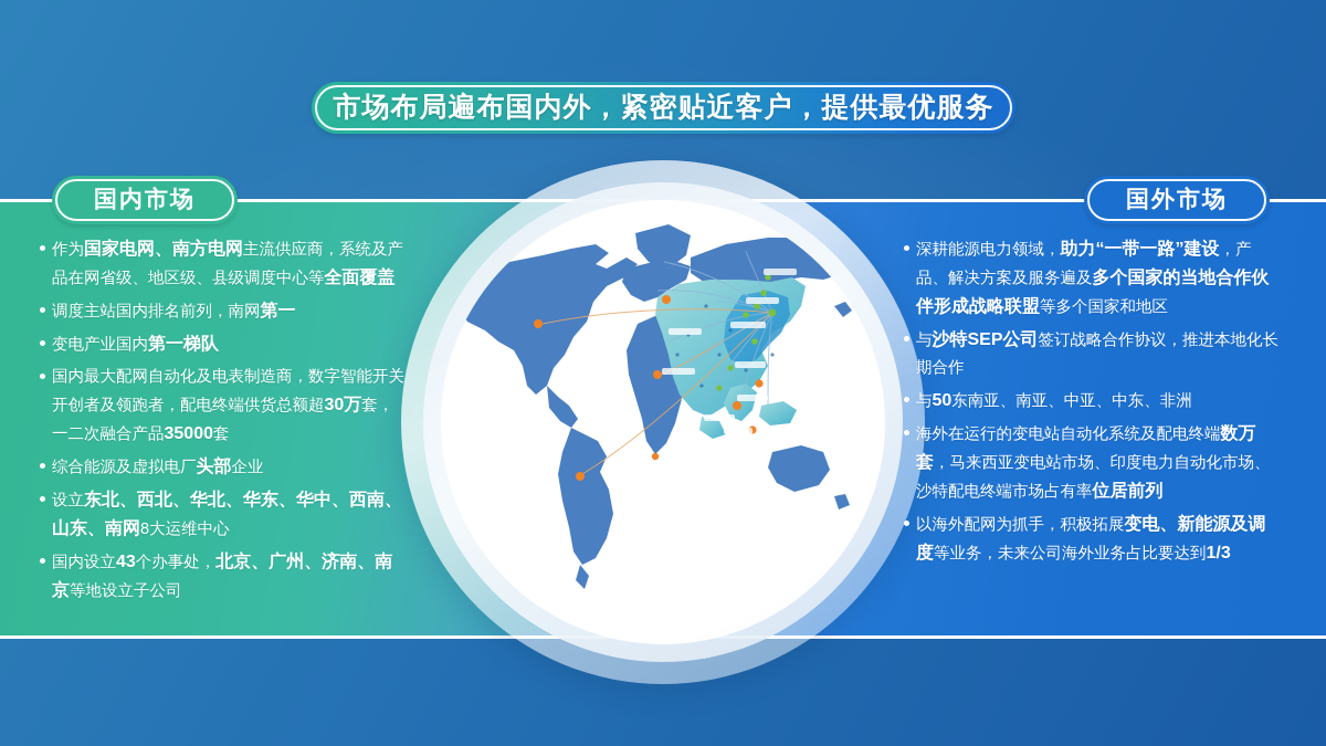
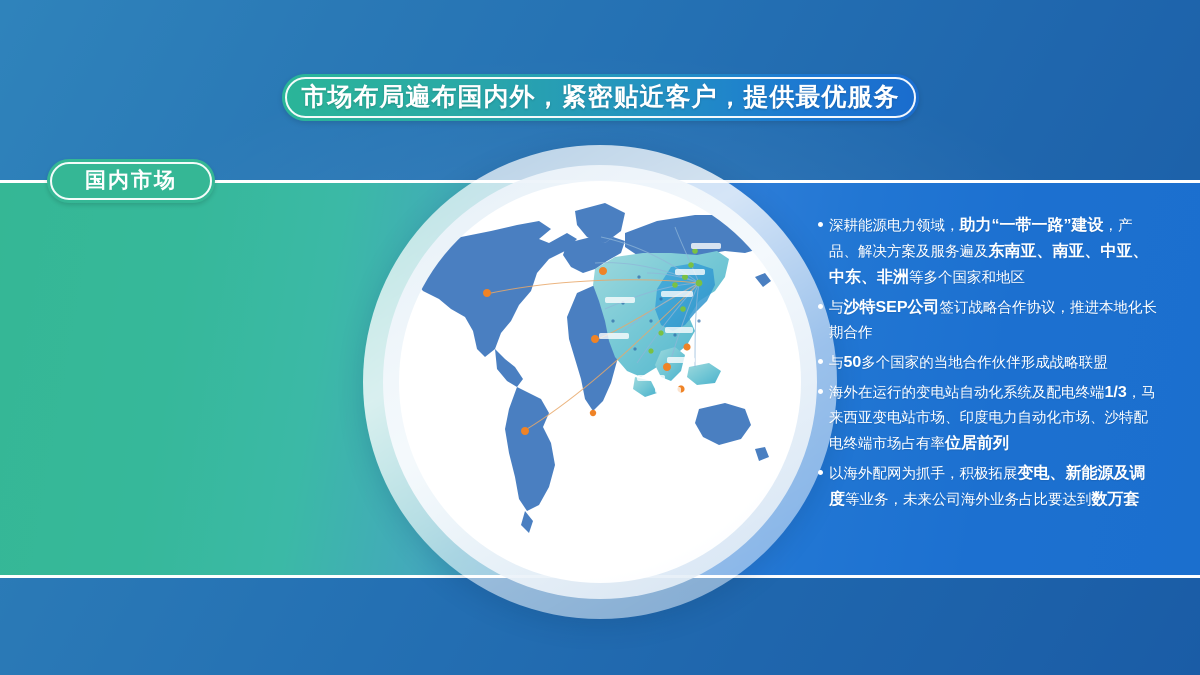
  市场布局遍布国内外，紧密贴近客户，提供最优服务
  国内市场
- 国外市场
- 作为国家电网、南方电网主流供应商，系统及产品在网省级、地区级、县级调度中心等全面覆盖
- 调度主站国内排名前列，南网第一
- 变电产业国内第一梯队
- 国内最大配网自动化及电表制造商，数字智能开关开创者及领跑者，配电终端供货总额超30万套，一二次融合产品35000套
- 综合能源及虚拟电厂头部企业
- 设立东北、西北、华北、华东、华中、西南、山东、南网8大运维中心
- 国内设立43个办事处，北京、广州、济南、南京等地设立子公司
- 深耕能源电力领域，助力“一带一路”建设，产品、解决方案及服务遍及多个国家的当地合作伙伴形成战略联盟等多个国家和地区
+ 深耕能源电力领域，助力“一带一路”建设，产品、解决方案及服务遍及东南亚、南亚、中亚、中东、非洲等多个国家和地区
  与沙特SEP公司签订战略合作协议，推进本地化长期合作
- 与50东南亚、南亚、中亚、中东、非洲
+ 与50多个国家的当地合作伙伴形成战略联盟
- 海外在运行的变电站自动化系统及配电终端数万套，马来西亚变电站市场、印度电力自动化市场、沙特配电终端市场占有率位居前列
+ 海外在运行的变电站自动化系统及配电终端1/3，马来西亚变电站市场、印度电力自动化市场、沙特配电终端市场占有率位居前列
- 以海外配网为抓手，积极拓展变电、新能源及调度等业务，未来公司海外业务占比要达到1/3
+ 以海外配网为抓手，积极拓展变电、新能源及调度等业务，未来公司海外业务占比要达到数万套
